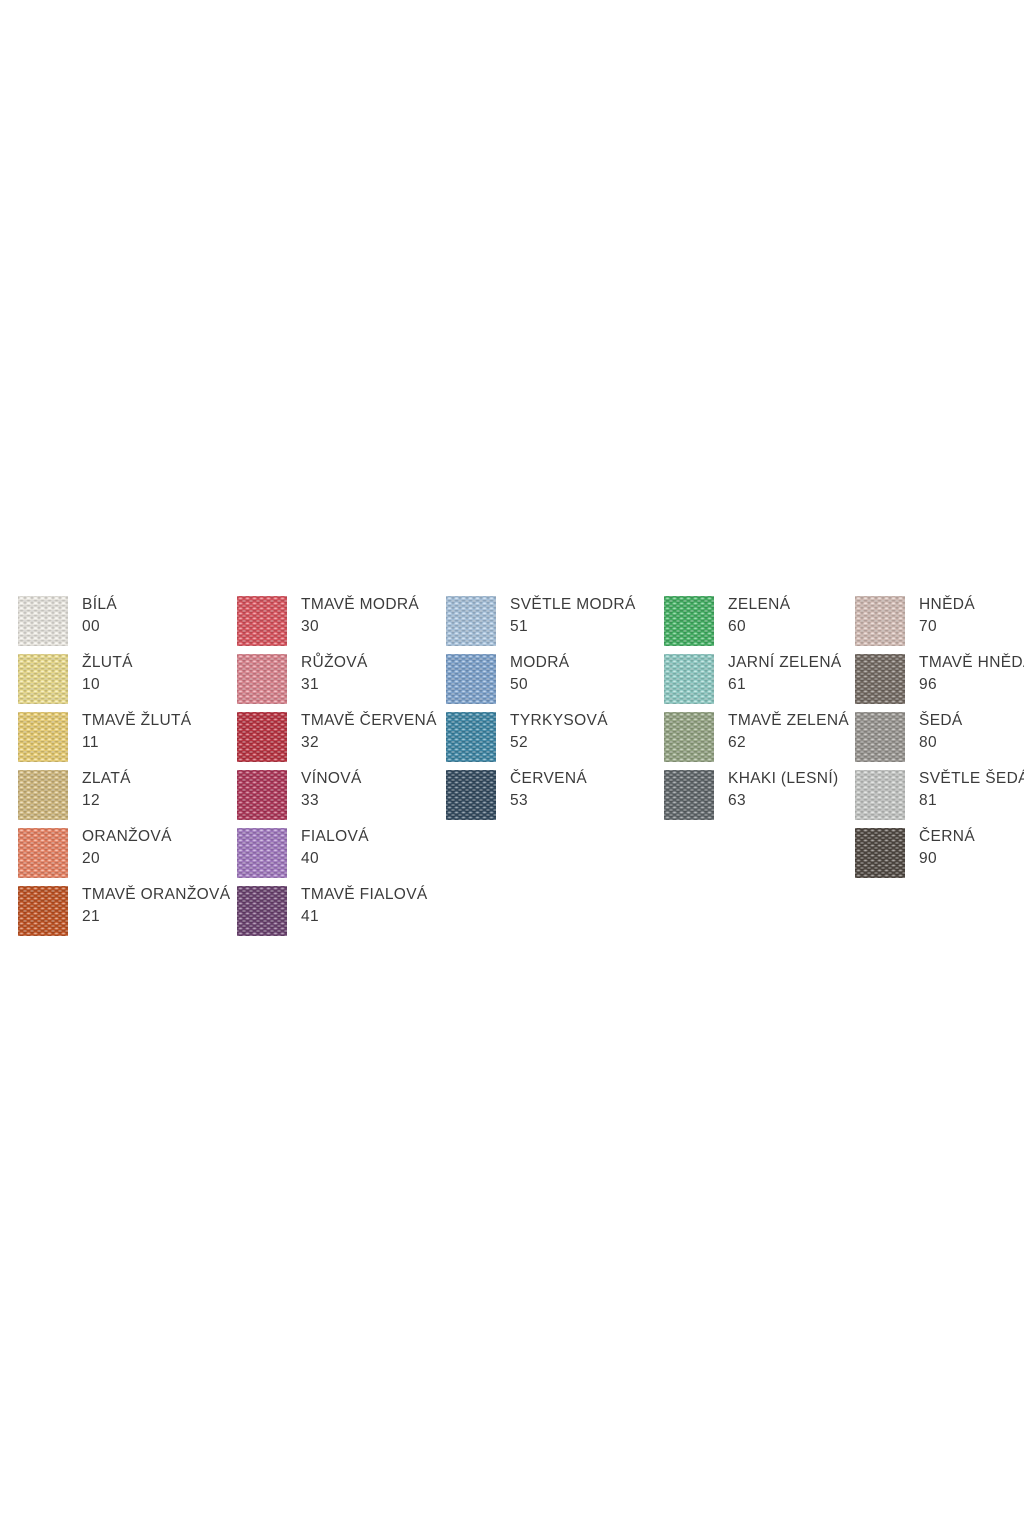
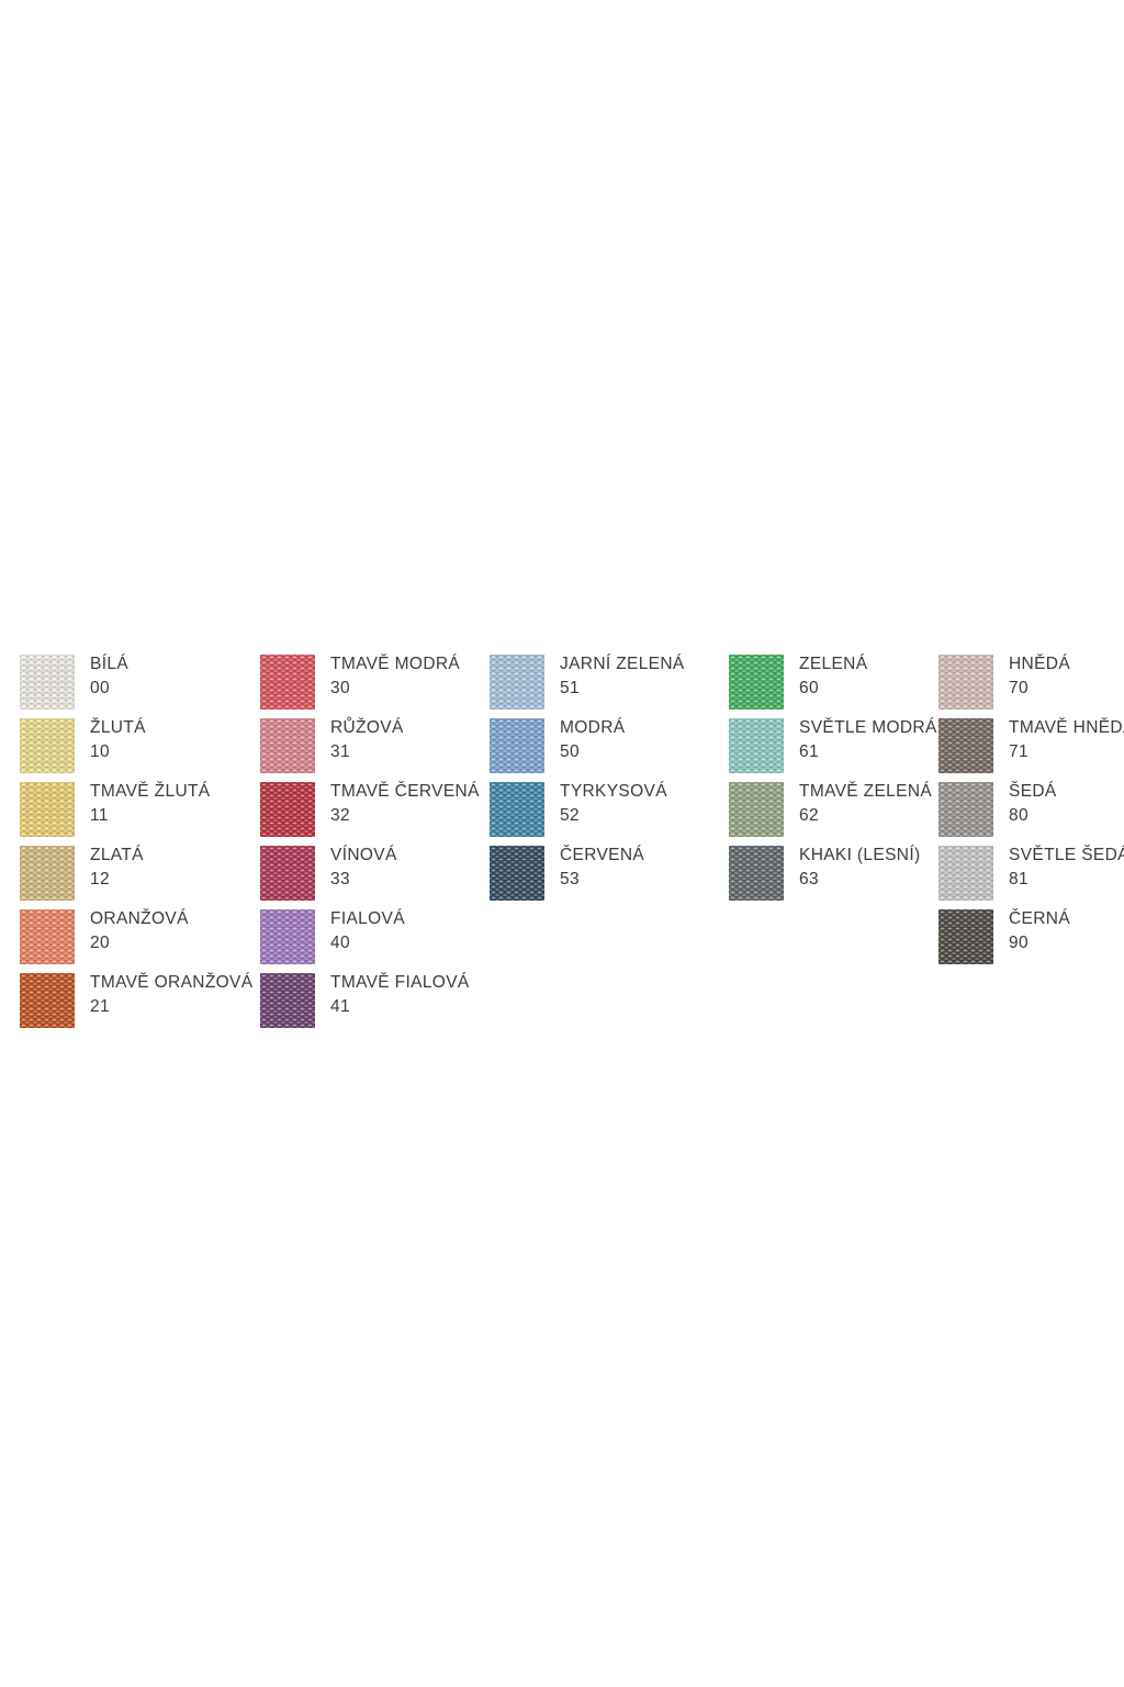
  BÍLÁ
  00
  ŽLUTÁ
  10
  TMAVĚ ŽLUTÁ
  11
  ZLATÁ
  12
  ORANŽOVÁ
  20
  TMAVĚ ORANŽOVÁ
  21
  TMAVĚ MODRÁ
  30
  RŮŽOVÁ
  31
  TMAVĚ ČERVENÁ
  32
  VÍNOVÁ
  33
  FIALOVÁ
  40
  TMAVĚ FIALOVÁ
  41
- SVĚTLE MODRÁ
+ JARNÍ ZELENÁ
  51
  MODRÁ
  50
  TYRKYSOVÁ
  52
  ČERVENÁ
  53
  ZELENÁ
  60
- JARNÍ ZELENÁ
+ SVĚTLE MODRÁ
  61
  TMAVĚ ZELENÁ
  62
  KHAKI (LESNÍ)
  63
  HNĚDÁ
  70
  TMAVĚ HNĚD
- 96
+ 71
  ŠEDÁ
  80
  SVĚTLE ŠEDÁ
  81
  ČERNÁ
  90
